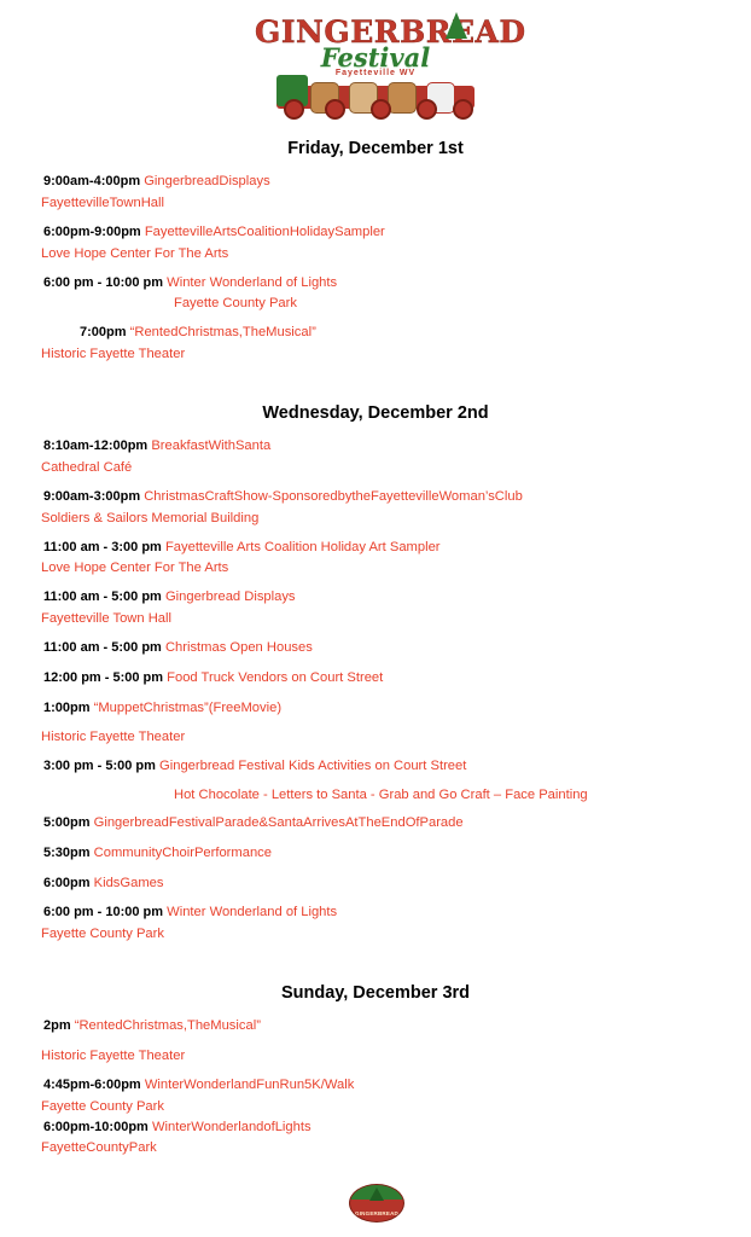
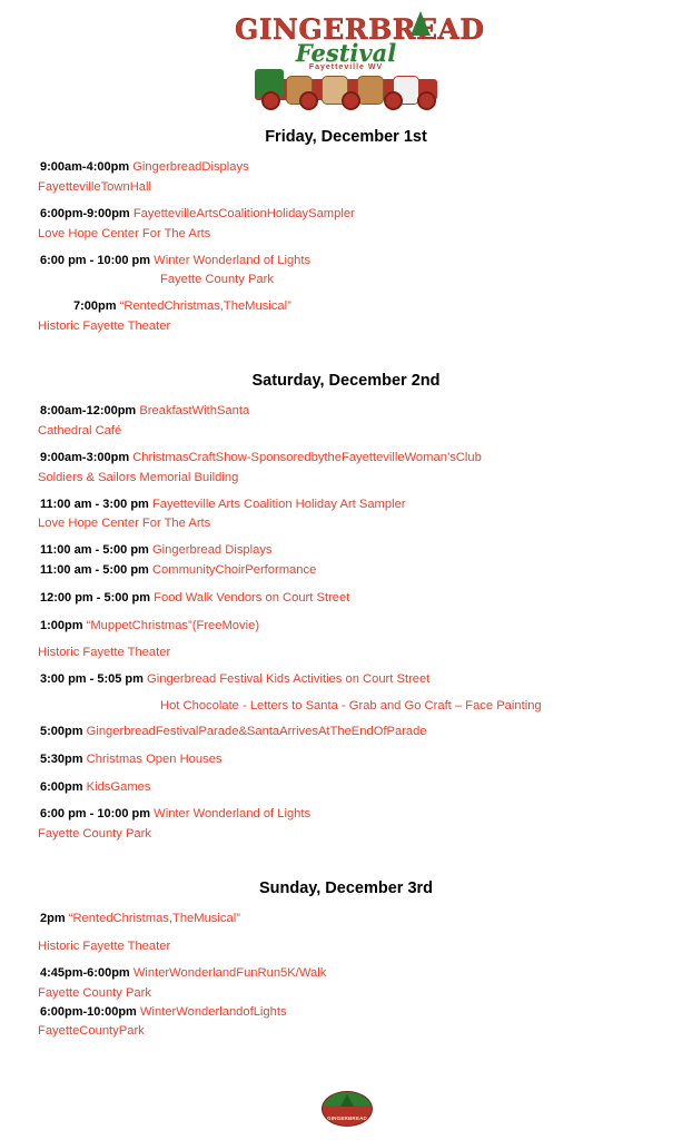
  GINGERBREAD
  Festival
  Friday, December 1st
  9:00am-4:00pm GingerbreadDisplays
  FayettevilleTownHall
  6:00pm-9:00pm FayettevilleArtsCoalitionHolidaySampler
  Love Hope Center For The Arts
  6:00 pm - 10:00 pm Winter Wonderland of Lights
  Fayette County Park
  7:00pm “RentedChristmas,TheMusical”
  Historic Fayette Theater
- Wednesday, December 2nd
+ Saturday, December 2nd
- 8:10am-12:00pm BreakfastWithSanta
+ 8:00am-12:00pm BreakfastWithSanta
  Cathedral Café
  9:00am-3:00pm ChristmasCraftShow-SponsoredbytheFayettevilleWoman’sClub
  Soldiers & Sailors Memorial Building
  11:00 am - 3:00 pm Fayetteville Arts Coalition Holiday Art Sampler
  Love Hope Center For The Arts
  11:00 am - 5:00 pm Gingerbread Displays
- Fayetteville Town Hall
- 11:00 am - 5:00 pm Christmas Open Houses
+ 11:00 am - 5:00 pm CommunityChoirPerformance
- 12:00 pm - 5:00 pm Food Truck Vendors on Court Street
+ 12:00 pm - 5:00 pm Food Walk Vendors on Court Street
  1:00pm “MuppetChristmas”(FreeMovie)
  Historic Fayette Theater
- 3:00 pm - 5:00 pm Gingerbread Festival Kids Activities on Court Street
+ 3:00 pm - 5:05 pm Gingerbread Festival Kids Activities on Court Street
  Hot Chocolate - Letters to Santa - Grab and Go Craft – Face Painting
  5:00pm GingerbreadFestivalParade&SantaArrivesAtTheEndOfParade
- 5:30pm CommunityChoirPerformance
+ 5:30pm Christmas Open Houses
  6:00pm KidsGames
  6:00 pm - 10:00 pm Winter Wonderland of Lights
  Fayette County Park
  Sunday, December 3rd
  2pm “RentedChristmas,TheMusical”
  Historic Fayette Theater
  4:45pm-6:00pm WinterWonderlandFunRun5K/Walk
  Fayette County Park
  6:00pm-10:00pm WinterWonderlandofLights
  FayetteCountyPark
